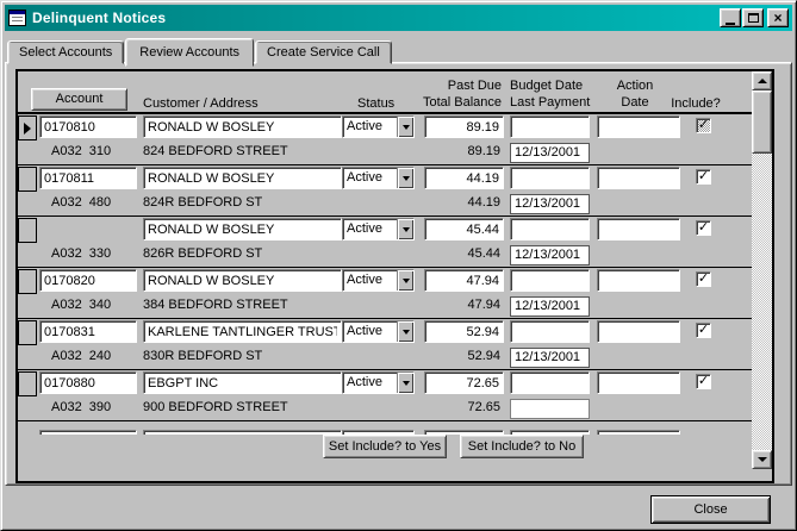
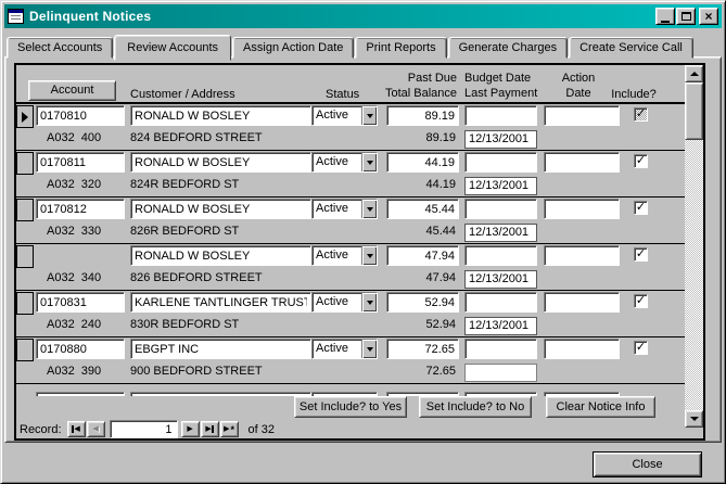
  Delinquent Notices
  ×
  Select Accounts
  Review Accounts
+ Assign Action Date
+ Print Reports
+ Generate Charges
  Create Service Call
  Account
  Customer / Address
  Status
  Past Due
  Total Balance
  Budget Date
  Last Payment
  Action
  Date
  Include?
  0170810
  RONALD W BOSLEY
  Active
  89.19
  ✓
- A032 310
+ A032 400
  824 BEDFORD STREET
  89.19
  12/13/2001
  0170811
  RONALD W BOSLEY
  Active
  44.19
  ✓
- A032 480
+ A032 320
  824R BEDFORD ST
  44.19
  12/13/2001
+ 0170812
  RONALD W BOSLEY
  Active
  45.44
  ✓
  A032 330
  826R BEDFORD ST
  45.44
  12/13/2001
- 0170820
  RONALD W BOSLEY
  Active
  47.94
  ✓
  A032 340
- 384 BEDFORD STREET
+ 826 BEDFORD STREET
  47.94
  12/13/2001
  0170831
  KARLENE TANTLINGER TRUS
  Active
  52.94
  ✓
  A032 240
  830R BEDFORD ST
  52.94
  12/13/2001
  0170880
  EBGPT INC
  Active
  72.65
  ✓
  A032 390
  900 BEDFORD STREET
  72.65
  Set Include? to Yes
  Set Include? to No
+ Clear Notice Info
+ Record:
+ 1
+ *
+ of 32
  Close
